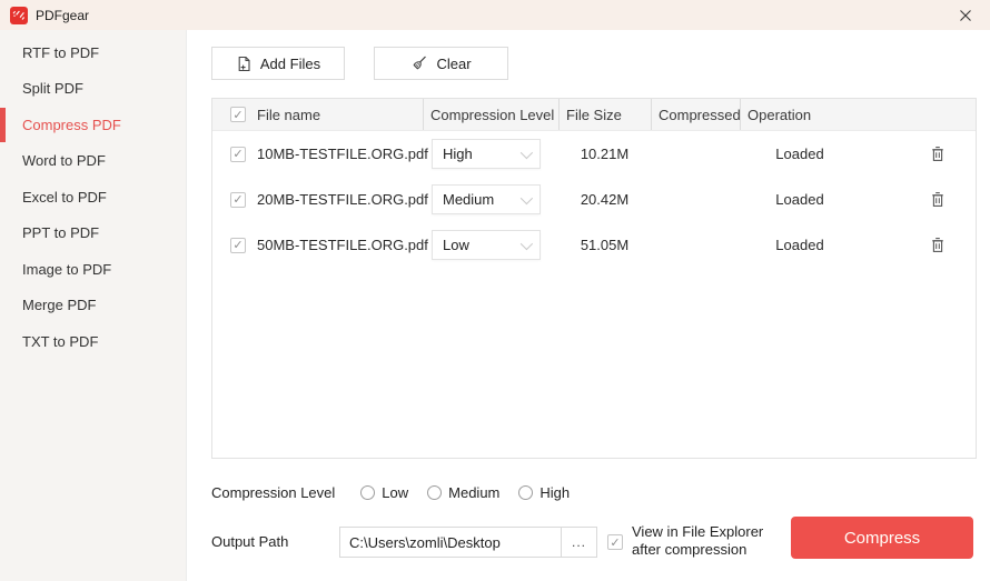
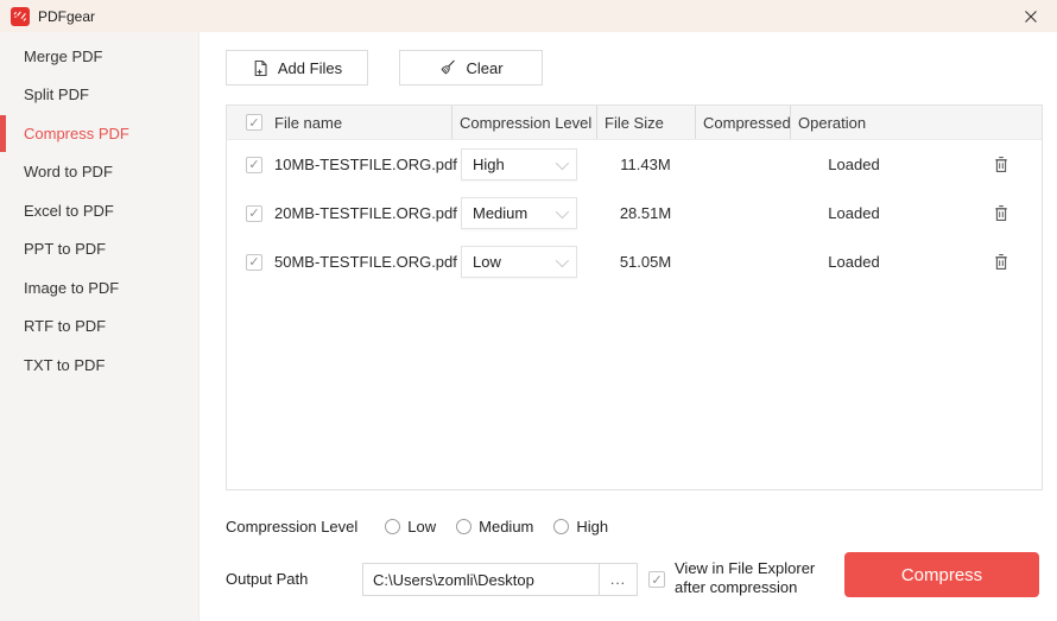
  PDFgear
- RTF to PDF
+ Merge PDF
  Split PDF
  Compress PDF
  Word to PDF
  Excel to PDF
  PPT to PDF
  Image to PDF
- Merge PDF
+ RTF to PDF
  TXT to PDF
  Add Files
  Clear
  ✓
  File name
  Compression Level
  File Size
  Compressed
  Operation
  ✓
  10MB-TESTFILE.ORG.pdf
  High
- 10.21M
+ 11.43M
  Loaded
  ✓
  20MB-TESTFILE.ORG.pdf
  Medium
- 20.42M
+ 28.51M
  Loaded
  ✓
  50MB-TESTFILE.ORG.pdf
  Low
  51.05M
  Loaded
  Compression Level
  Low
  Medium
  High
  Output Path
  C:\Users\zomli\Desktop
  ...
  ✓
  View in File Explorer
  after compression
  Compress
